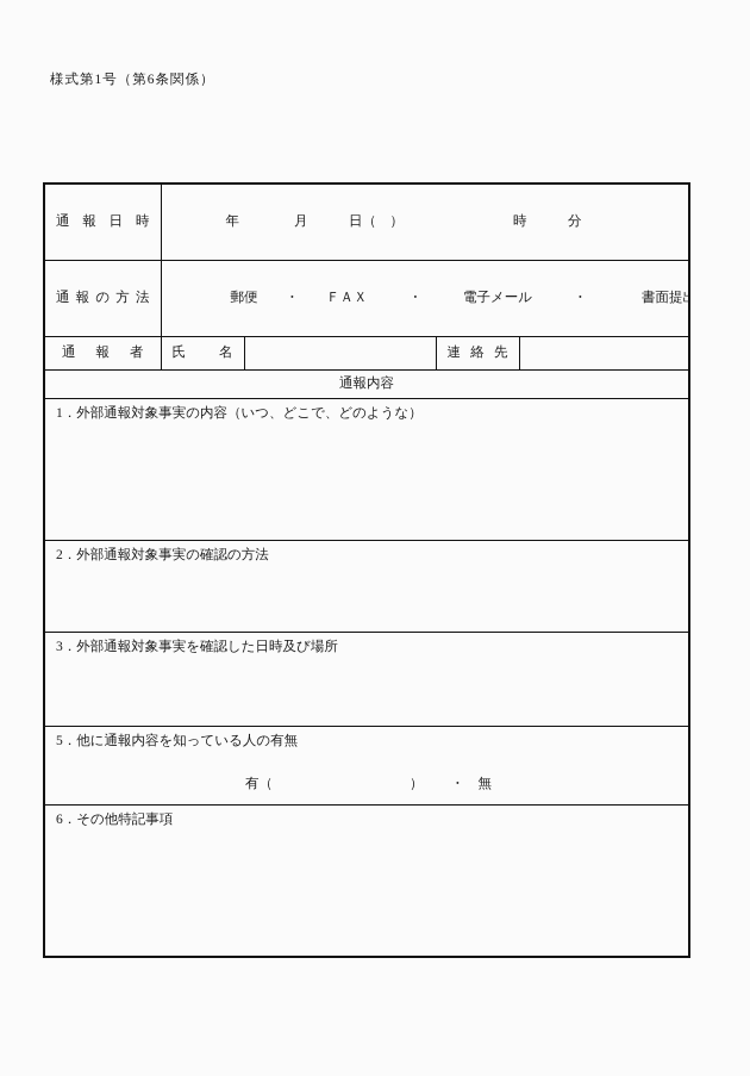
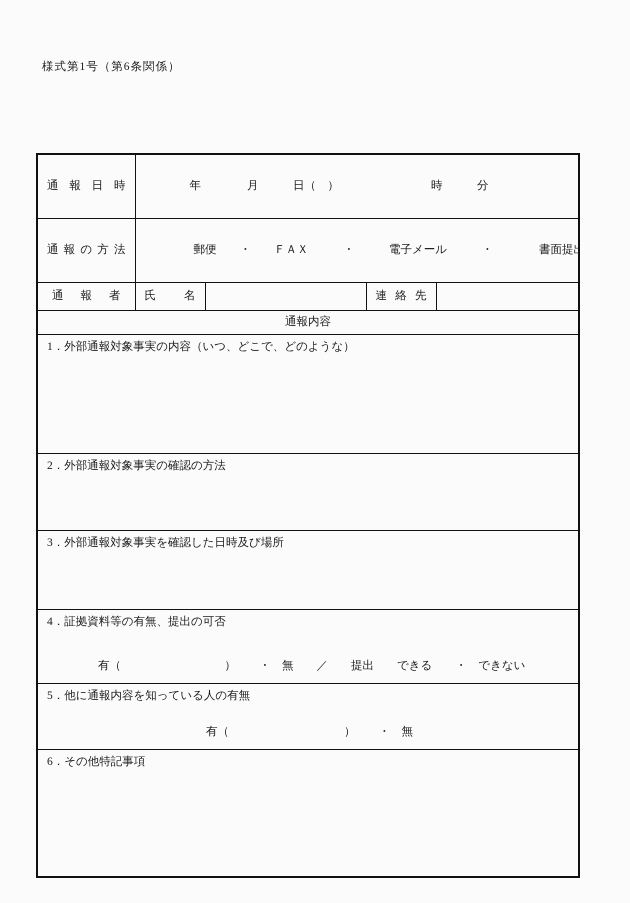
  様式第1号（第6条関係）
  通 報 日 時	年 月 日（ ） 時 分
  通 報 の 方 法	郵便 ・ ＦＡＸ ・ 電子メール ・ 書面提
  通 報 者	氏 名		連 絡 先
  通報内容
  1．外部通報対象事実の内容（いつ、どこで、どのような）
  2．外部通報対象事実の確認の方法
  3．外部通報対象事実を確認した日時及び場所
+ 4．証拠資料等の有無、提出の可否 有（ ） ・ 無 ／ 提出 できる ・ できない
  5．他に通報内容を知っている人の有無 有（ ） ・ 無
  6．その他特記事項
